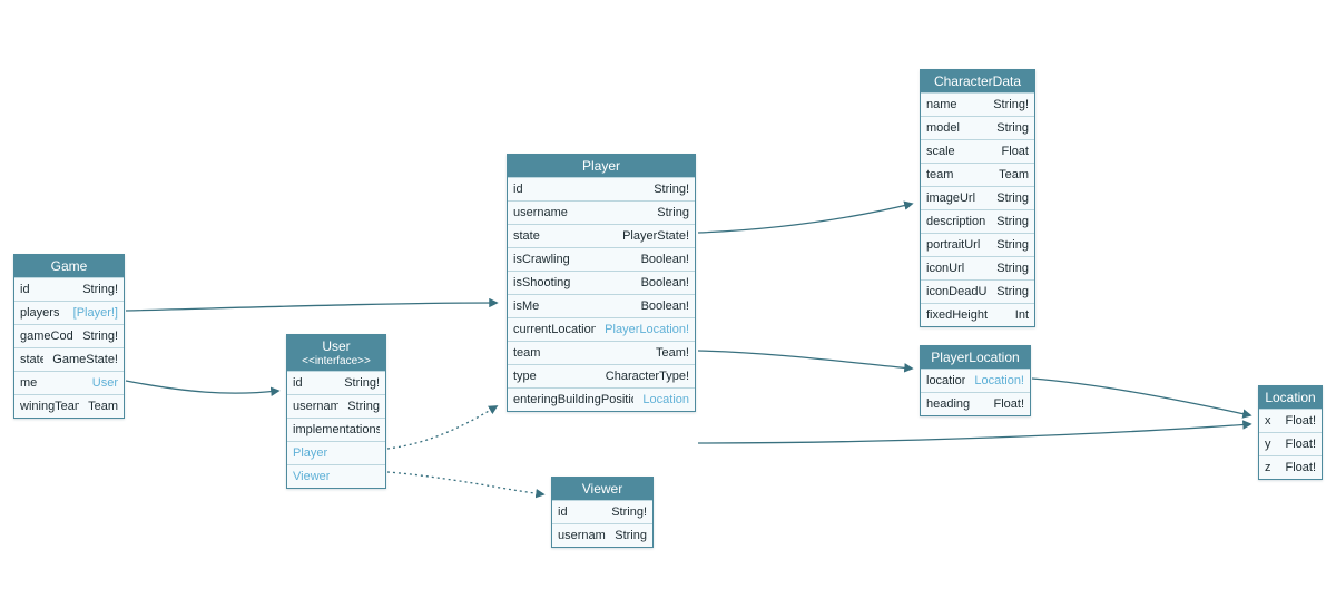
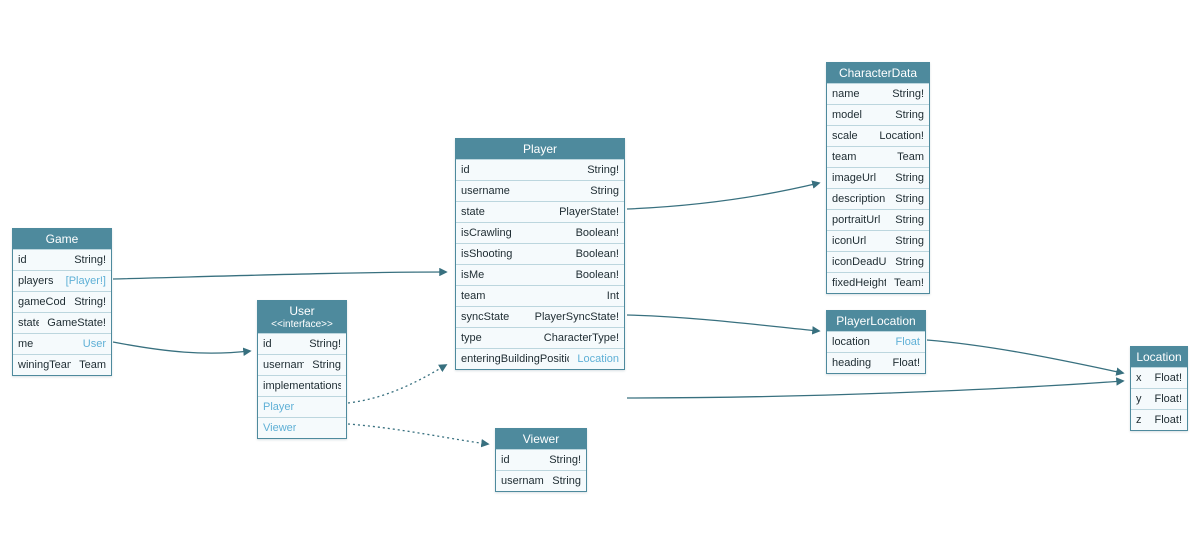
  Game
  id
  String!
  players
  [Player!]
  gameCod
  String!
  state
  GameState!
  me
  User
  winingTea
  Team
  User
  <<interface>>
  id
  String!
  usernam
  String
  implementations
  Player
  Viewer
  Player
  id
  String!
  username
  String
  state
  PlayerState!
  isCrawling
  Boolean!
  isShooting
  Boolean!
  isMe
  Boolean!
- currentLocation
- PlayerLocation!
  team
- Team!
+ Int
+ syncState
+ PlayerSyncState!
  type
  CharacterType!
  enteringBuildingPositi
  Location
  Viewer
  id
  String!
  usernam
  String
  CharacterData
  name
  String!
  model
  String
  scale
- Float
+ Location!
  team
  Team
  imageUrl
  String
  description
  String
  portraitUrl
  String
  iconUrl
  String
  iconDeadU
  String
  fixedHeight
- Int
+ Team!
  PlayerLocation
  location
- Location!
+ Float
  heading
  Float!
  Location
  x
  Float!
  y
  Float!
  z
  Float!
